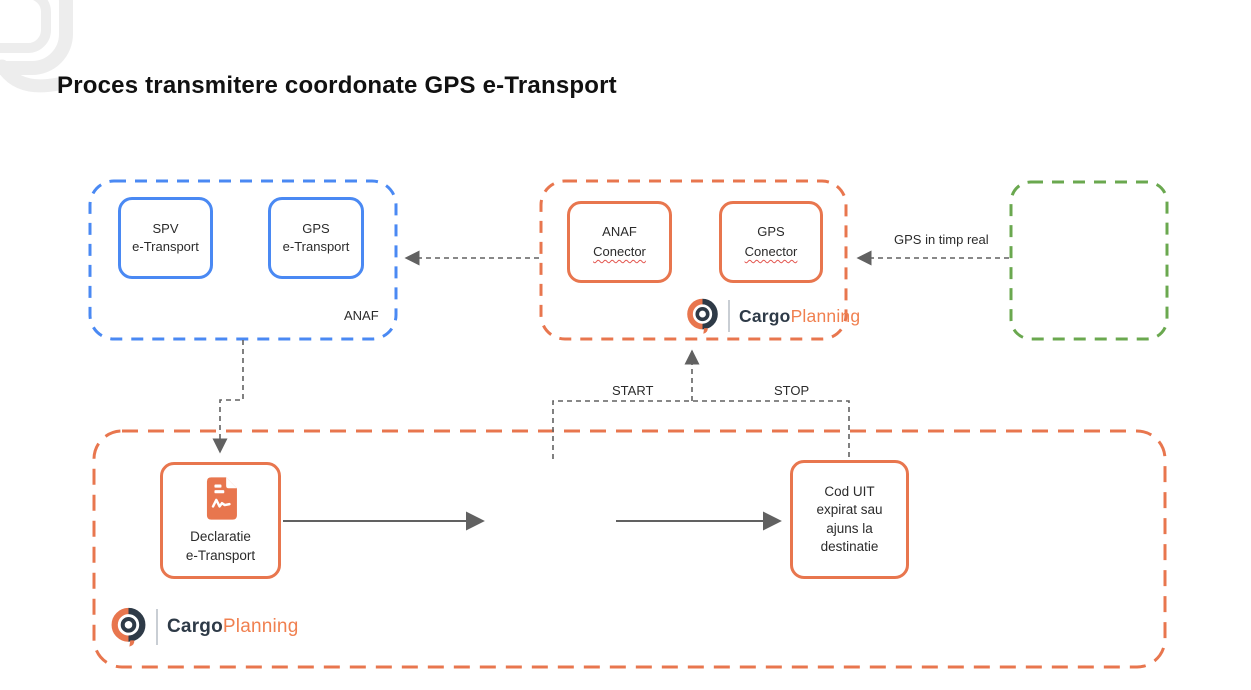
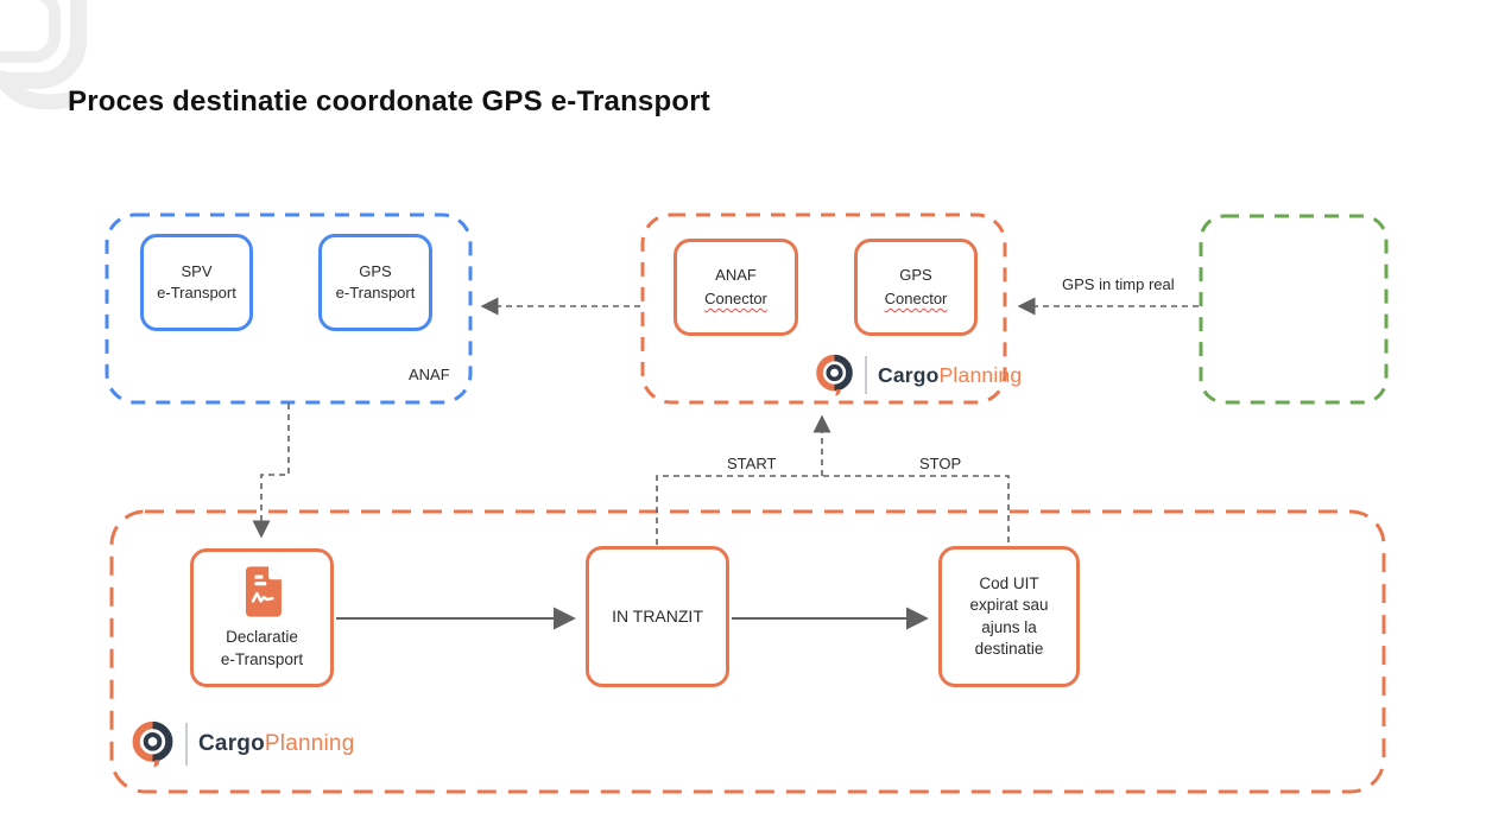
- Proces transmitere coordonate GPS e-Transport
+ Proces destinatie coordonate GPS e-Transport
  SPV
  e-Transport
  GPS
  e-Transport
  ANAF
  ANAF
  Conector
  GPS
  Conector
  CargoPlanning
  GPS in timp real
  START
  STOP
  Declaratie
  e-Transport
+ IN TRANZIT
  Cod UIT
  expirat sau
  ajuns la
  destinatie
  CargoPlanning
